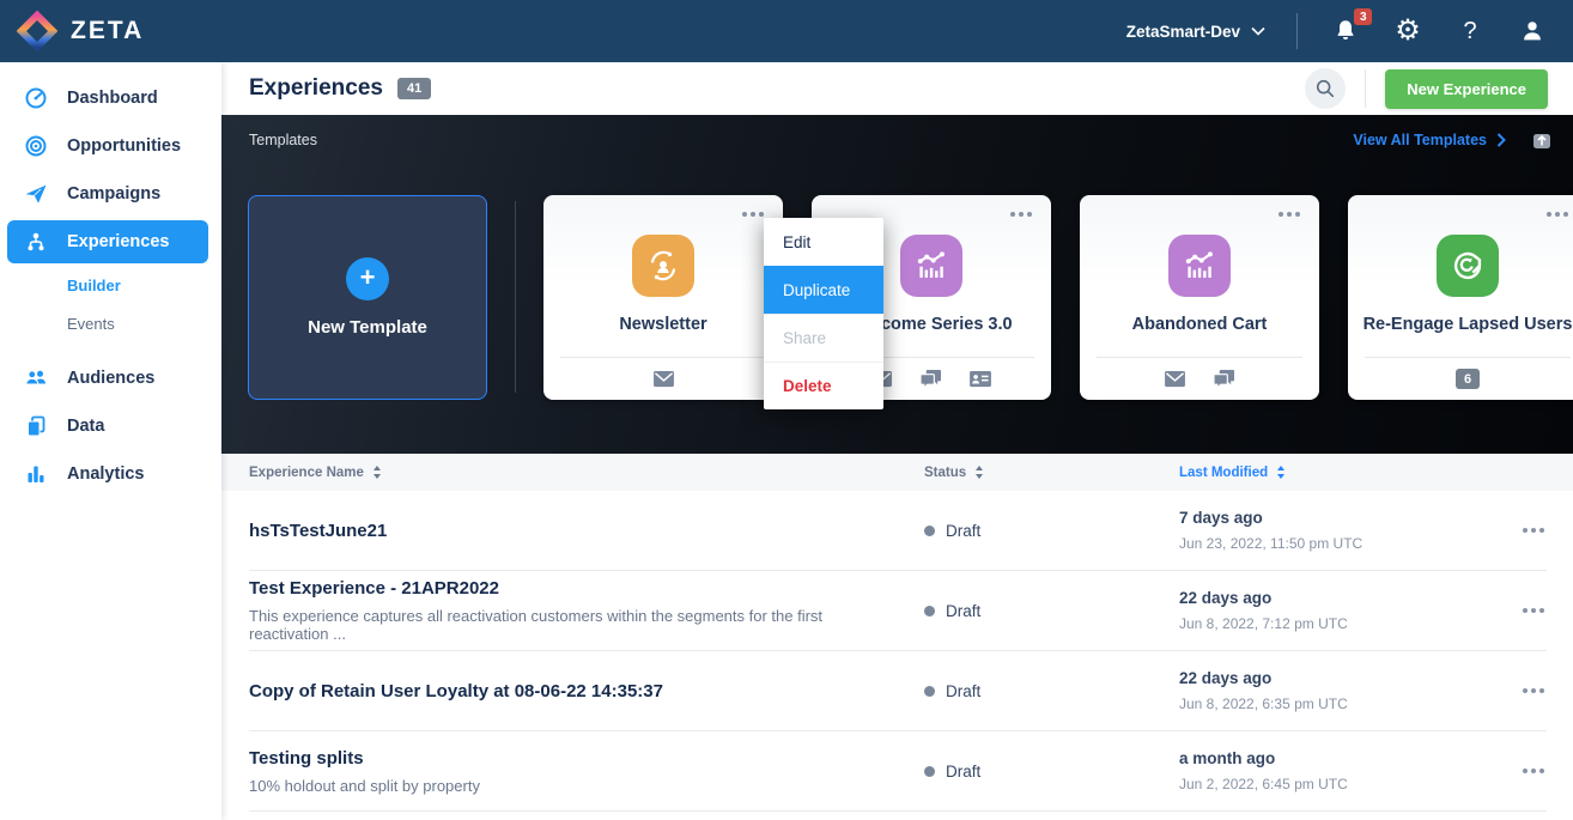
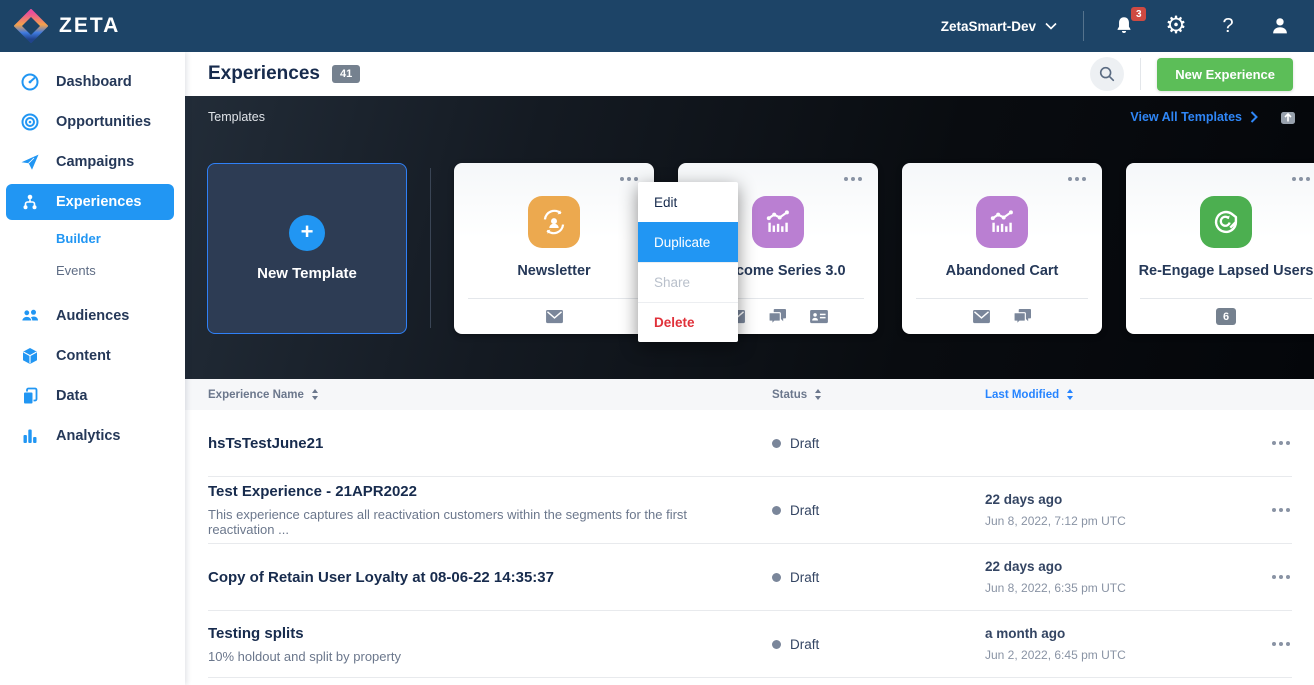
  ZETA
  ZetaSmart-Dev
  3
  ⚙
  ?
  Dashboard
  Opportunities
  Campaigns
  Experiences
  Builder
  Events
  Audiences
+ Content
  Data
  Analytics
  Experiences
  41
  New Experience
  Templates
  View All Templates
  +
  New Template
  Newsletter
  come Series 3.0
  Abandoned Cart
  Re-Engage Lapsed Users
  6
  Edit
  Duplicate
  Share
  Delete
  Experience Name
  Status
  Last Modified
  hsTsTestJune21
  Draft
- 7 days ago
- Jun 23, 2022, 11:50 pm UTC
  Test Experience - 21APR2022
  This experience captures all reactivation customers within the segments for the first reactivation ...
  Draft
  22 days ago
  Jun 8, 2022, 7:12 pm UTC
  Copy of Retain User Loyalty at 08-06-22 14:35:37
  Draft
  22 days ago
  Jun 8, 2022, 6:35 pm UTC
  Testing splits
  10% holdout and split by property
  Draft
  a month ago
  Jun 2, 2022, 6:45 pm UTC
